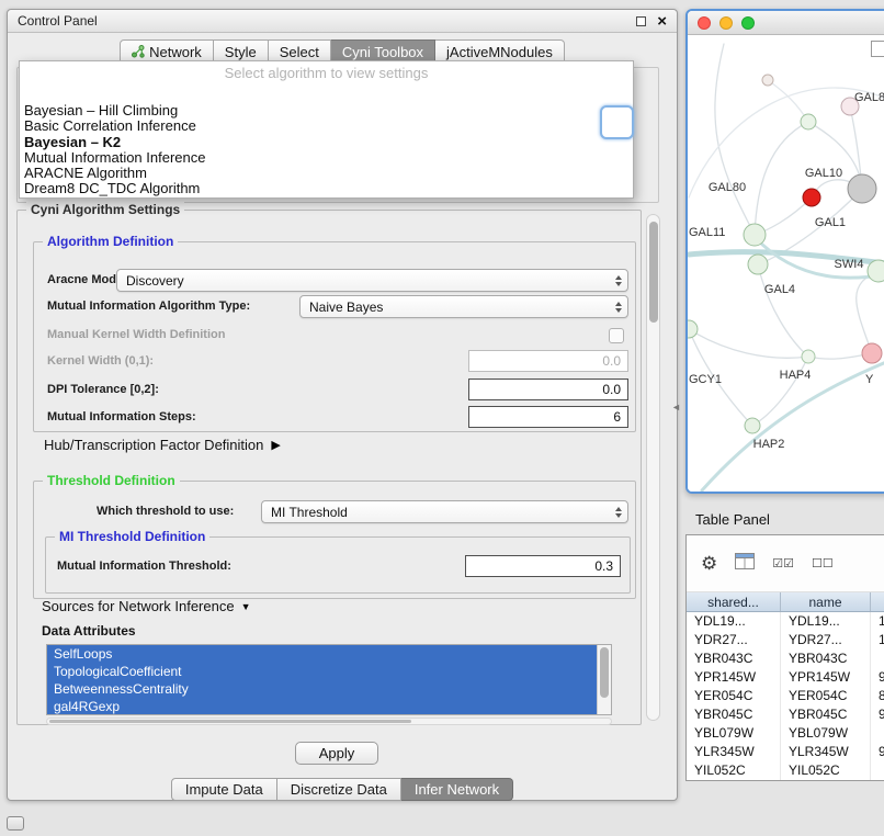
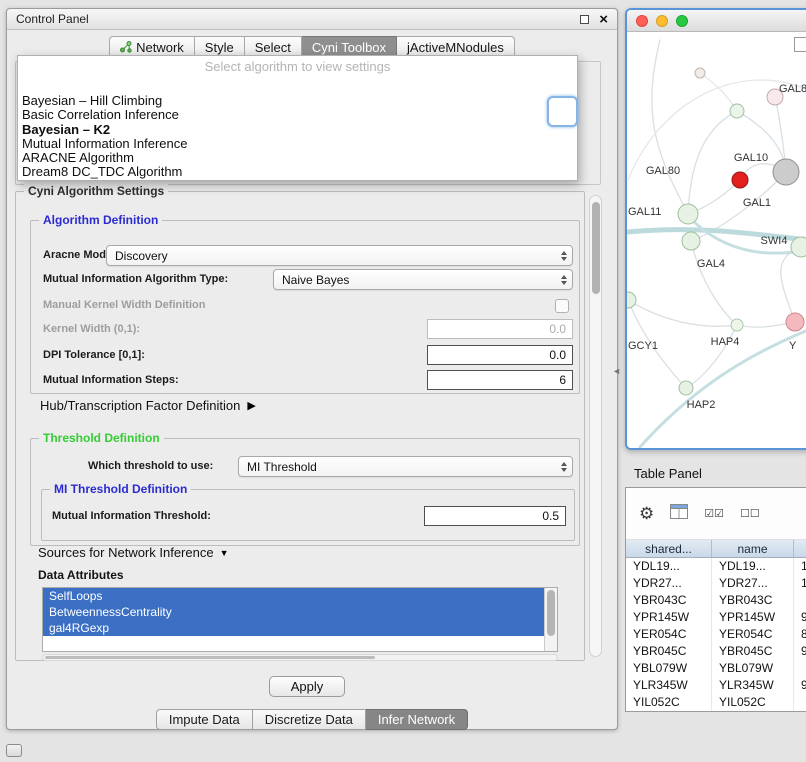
  Control Panel
  ×
  Network
  Style
  Select
  Cyni Toolbox
  jActiveMNodules
  Cyni Algorithm Settings
  Algorithm Definition
  Aracne Mod
  Discovery
  Mutual Information Algorithm Type:
  Naive Bayes
  Manual Kernel Width Definition
  Kernel Width (0,1):
  0.0
- DPI Tolerance [0,2]:
+ DPI Tolerance [0,1]:
  0.0
  Mutual Information Steps:
  6
  Hub/Transcription Factor Definition
  ▶
  Threshold Definition
  Which threshold to use:
  MI Threshold
  MI Threshold Definition
  Mutual Information Threshold:
- 0.3
+ 0.5
  Sources for Network Inference
  ▼
  Data Attributes
  SelfLoops
- TopologicalCoefficient
  BetweennessCentrality
  gal4RGexp
  Apply
  Impute Data
  Discretize Data
  Infer Network
  Select algorithm to view settings
  Bayesian – Hill Climbing
  Basic Correlation Inference
  Bayesian – K2
  Mutual Information Inference
  ARACNE Algorithm
  Dream8 DC_TDC Algorithm
  GAL8
  GAL80
  GAL10
  GAL11
  GAL1
  SWI4
  GAL4
  GCY1
  HAP4
  Y
  HAP2
  Table Panel
  ⚙
  ☑☑
  ☐☐
  shared...
  name
  YDL19...
  YDL19...
  YDR27...
  YDR27...
  YBR043C
  YBR043C
  YPR145W
  YPR145W
  YER054C
  YER054C
  YBR045C
  YBR045C
  YBL079W
  YBL079W
  YLR345W
  YLR345W
  YIL052C
  YIL052C
  ◄
